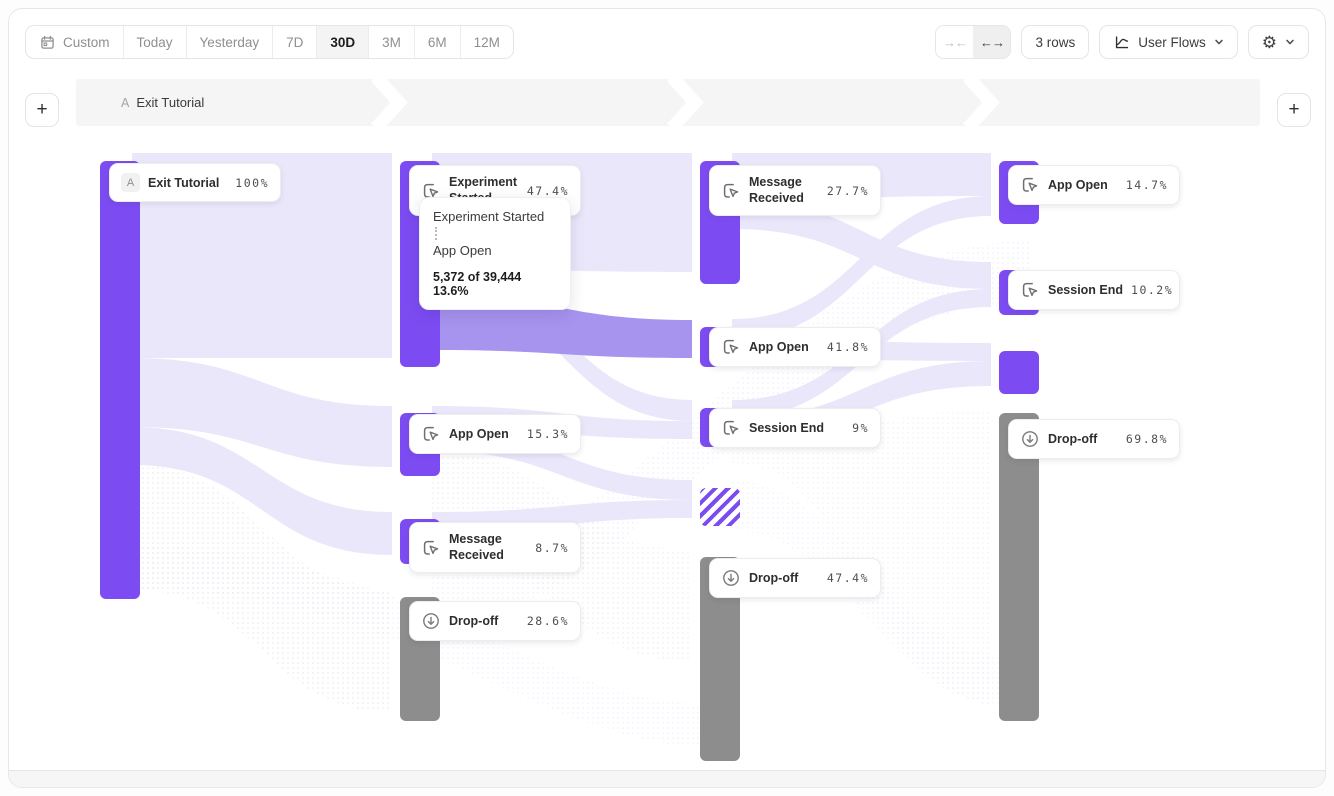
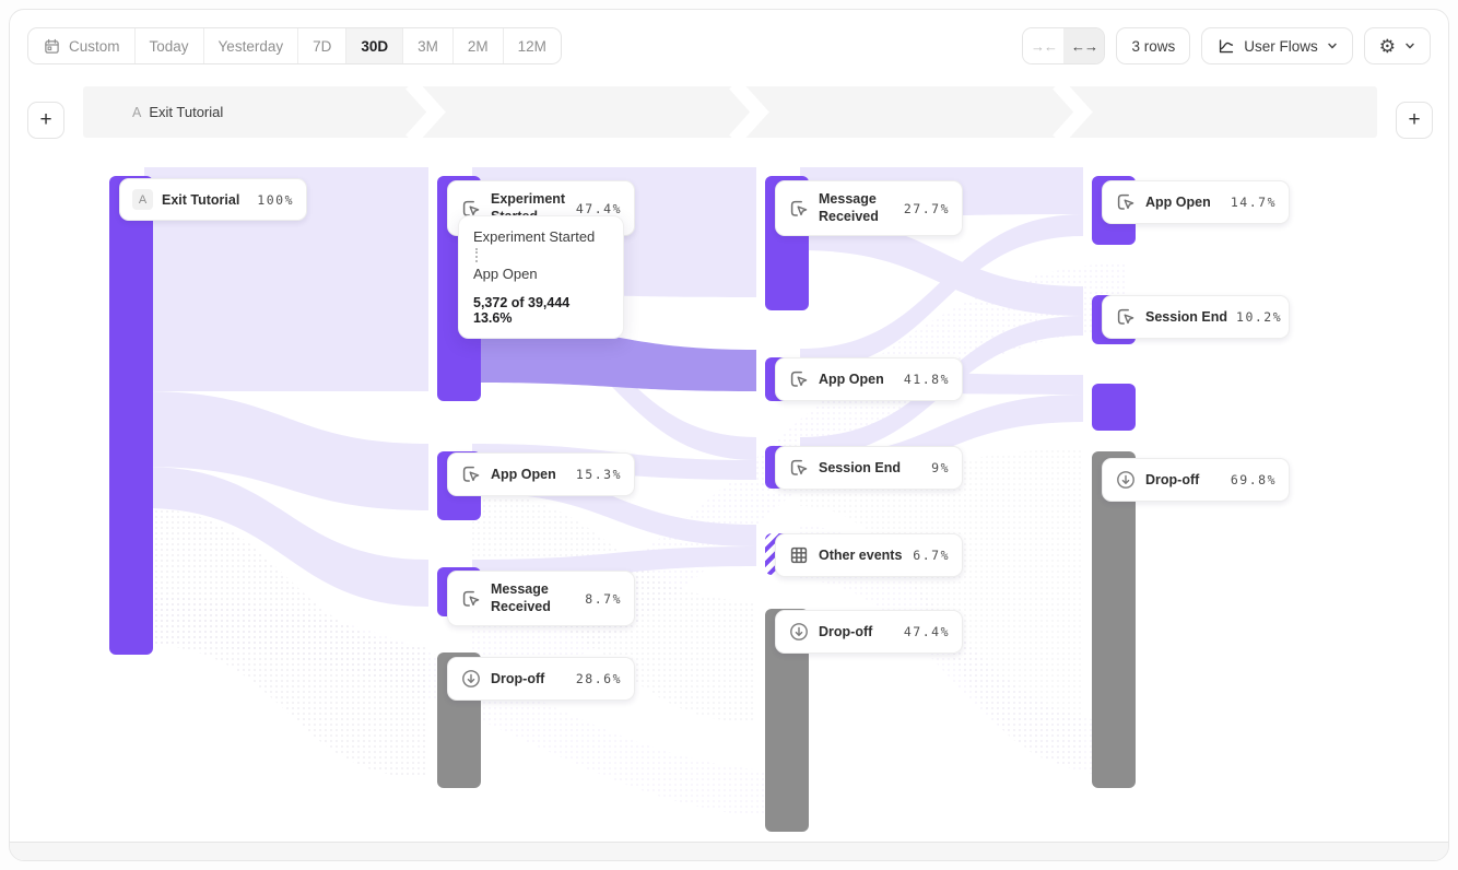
  Custom
  Today
  Yesterday
  7D
  30D
  3M
- 6M
+ 2M
  12M
  →←
  ←→
  3 rows
  User Flows
  ⚙
  +
  A
  Exit Tutorial
  +
  A
  Exit Tutorial
  100%
  47.4%
  App Open
  15.3%
  Message Received
  8.7%
  Drop-off
  28.6%
  Message Received
  27.7%
  App Open
  41.8%
  Session End
  9%
+ Other events
+ 6.7%
  Drop-off
  47.4%
  App Open
  14.7%
  Session End
  10.2%
  Drop-off
  69.8%
  Experiment Started
  App Open
  5,372 of 39,444 13.6%
